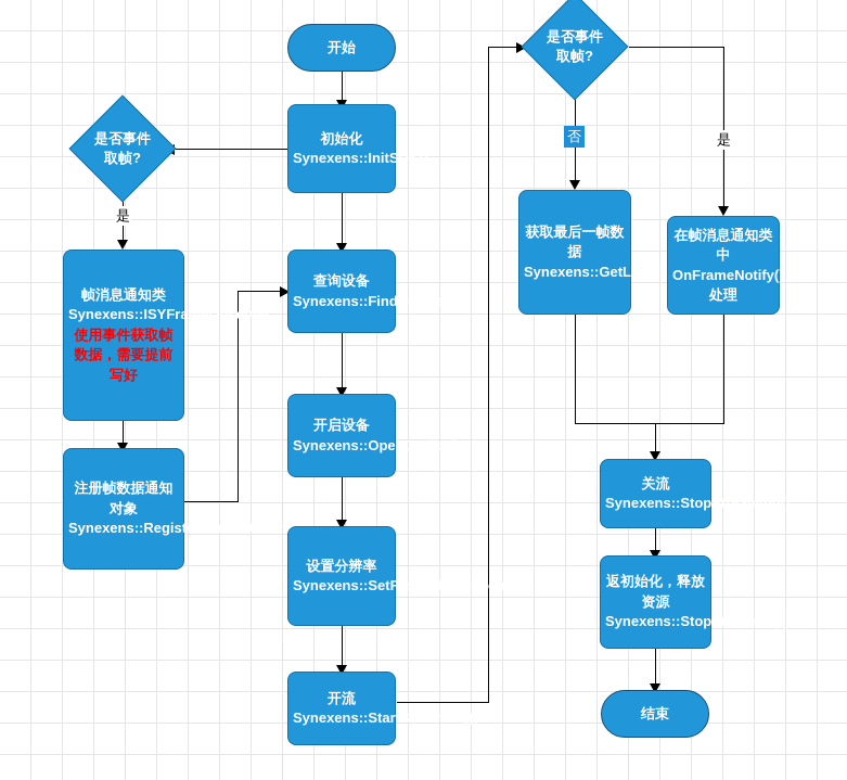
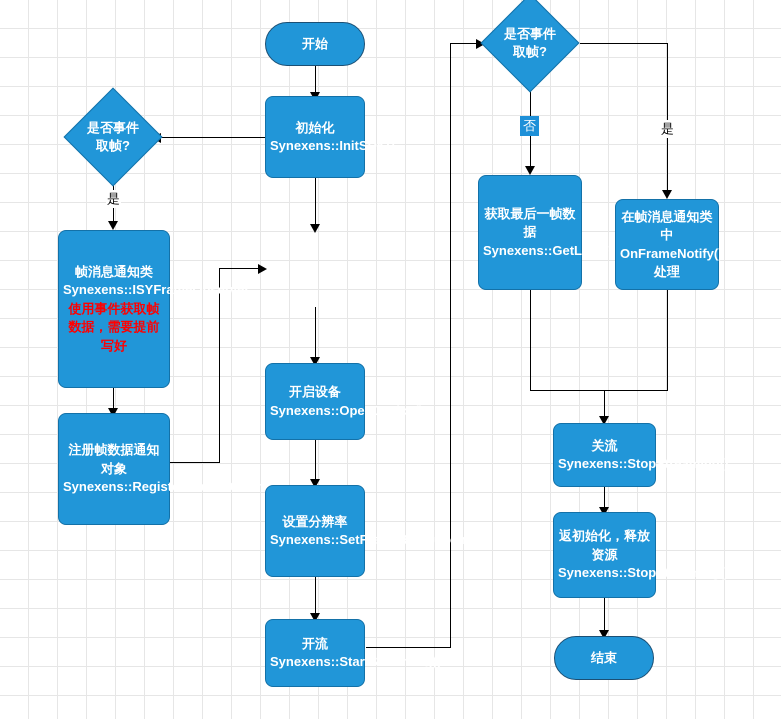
  是
  否
  是
  开始
  初始化 Synexens::InitSDK()
  是否事件
  取帧?
  帧消息通知类 Synexens::ISYFrameObserver
  使用事件获取帧数据，需要提前写好
  注册帧数据通知对象 Synexens::RegisterFrameObserv
- 查询设备 Synexens::FindDevice()
  开启设备 Synexens::OpenDevice()
  设置分辨率 Synexens::SetFrameResolution()
  开流 Synexens::StartStreaming()
  是否事件
  取帧?
  获取最后一帧数据 Synexens::GetLastFr
  在帧消息通知类中 OnFrameNotify()处理
  关流 Synexens::StopStreaming()
  返初始化，释放资源 Synexens::StopStreaming()
  结束
